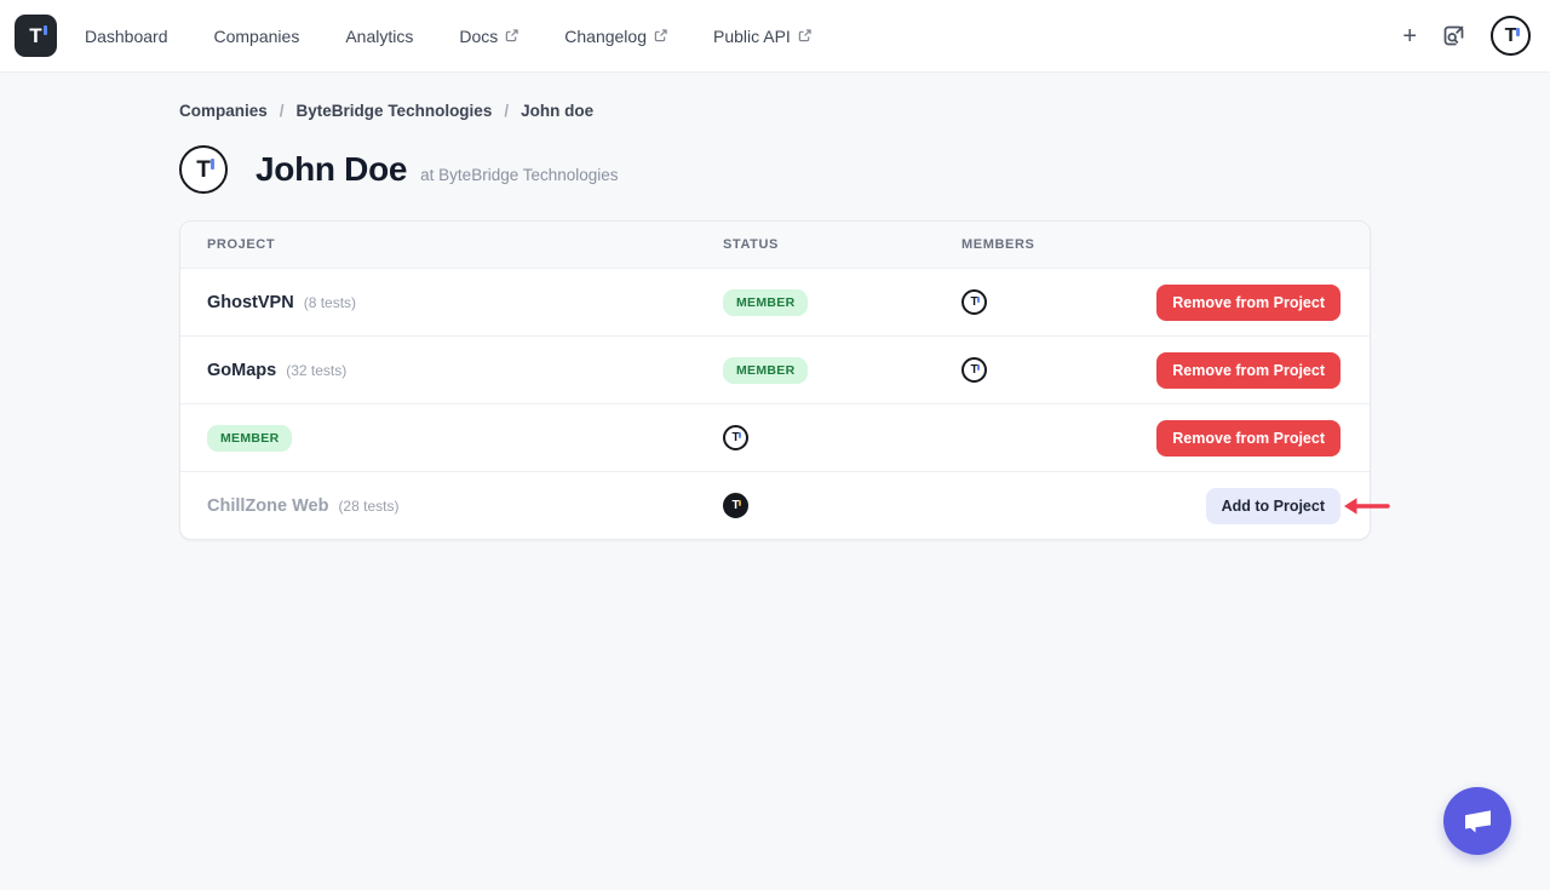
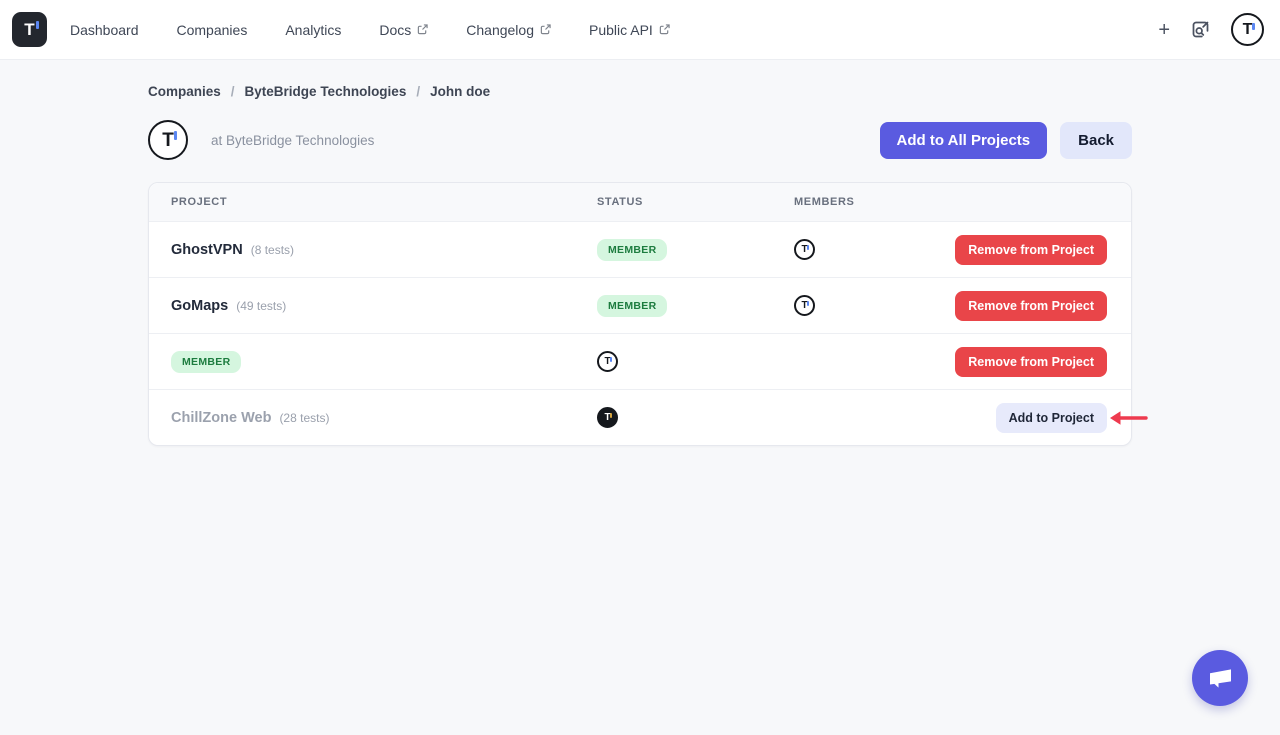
  T
  Dashboard
  Companies
  Analytics
  Docs
  Changelog
  Public API
  +
  T
  Companies
  /
  ByteBridge Technologies
  /
  John doe
  T
- John Doe
  at ByteBridge Technologies
+ Add to All Projects
+ Back
  PROJECT
  STATUS
  MEMBERS
  GhostVPN
  (8 tests)
  MEMBER
  T
  Remove from Project
  GoMaps
- (32 tests)
+ (49 tests)
  MEMBER
  T
  Remove from Project
  MEMBER
  T
  Remove from Project
  ChillZone Web
  (28 tests)
  T
  Add to Project
